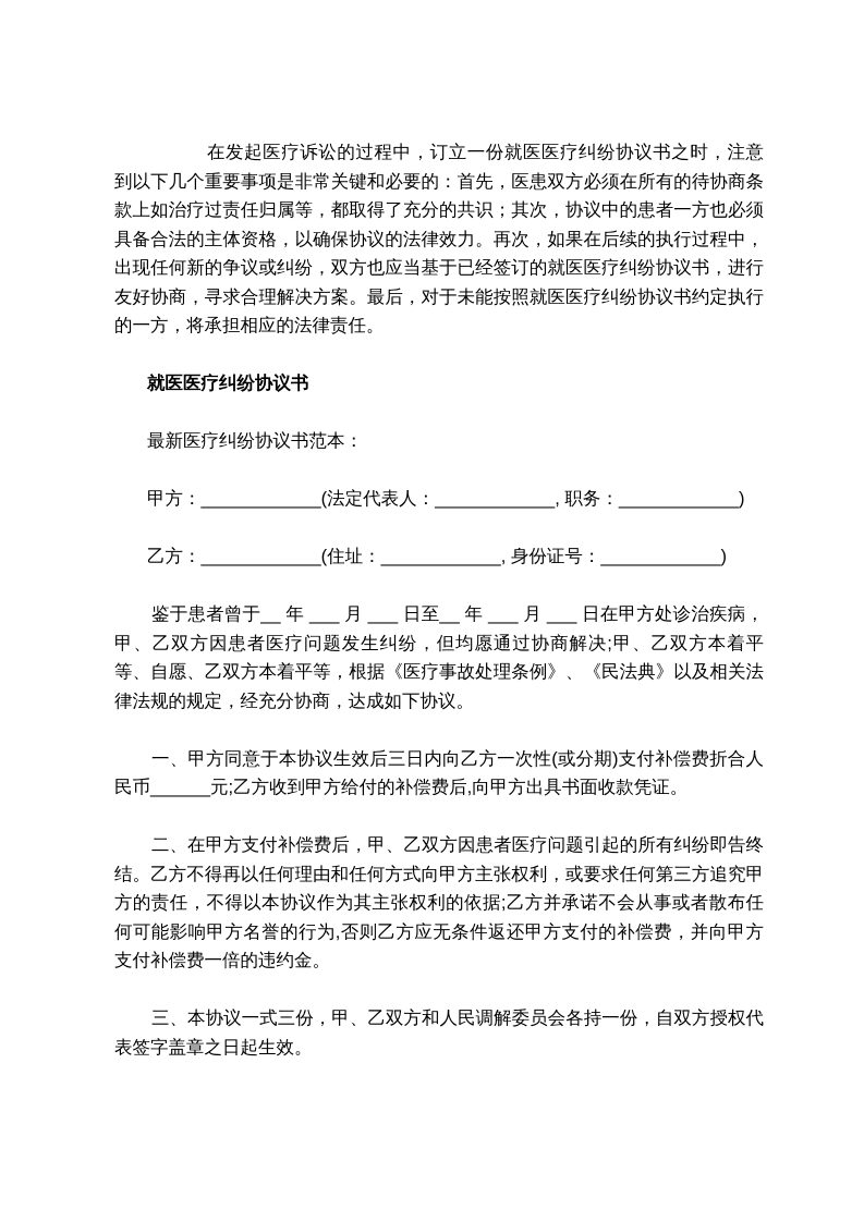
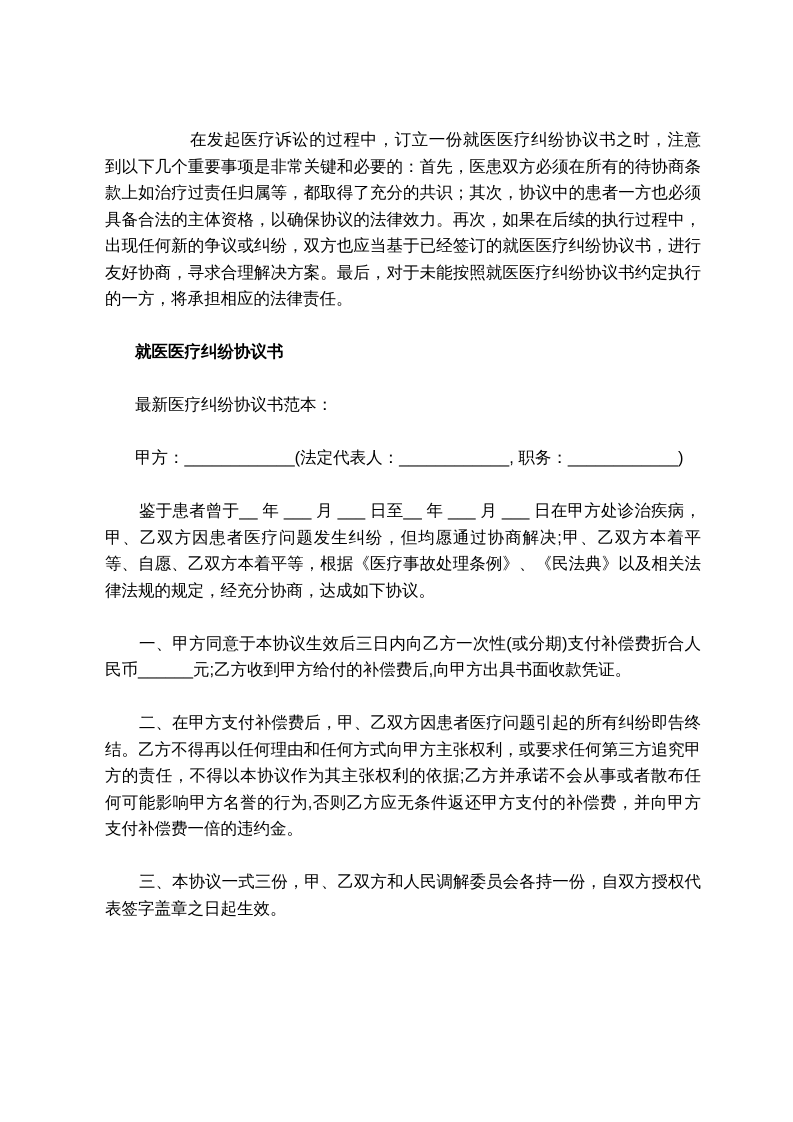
  在发起医疗诉讼的过程中，订立一份就医医疗纠纷协议书之时，注意到以下几个重要事项是非常关键和必要的：首先，医患双方必须在所有的待协商条款上如治疗过责任归属等，都取得了充分的共识；其次，协议中的患者一方也必须具备合法的主体资格，以确保协议的法律效力。再次，如果在后续的执行过程中，出现任何新的争议或纠纷，双方也应当基于已经签订的就医医疗纠纷协议书，进行友好协商，寻求合理解决方案。最后，对于未能按照就医医疗纠纷协议书约定执行的一方，将承担相应的法律责任。
  就医医疗纠纷协议书
  最新医疗纠纷协议书范本：
  甲方：____________(法定代表人：____________, 职务：____________)
- 乙方：____________(住址：____________, 身份证号：____________)
  鉴于患者曾于__ 年 ___ 月 ___ 日至__ 年 ___ 月 ___ 日在甲方处诊治疾病，甲、乙双方因患者医疗问题发生纠纷，但均愿通过协商解决;甲、乙双方本着平等、自愿、乙双方本着平等，根据《医疗事故处理条例》、《民法典》以及相关法律法规的规定，经充分协商，达成如下协议。
  一、甲方同意于本协议生效后三日内向乙方一次性(或分期)支付补偿费折合人民币______元;乙方收到甲方给付的补偿费后,向甲方出具书面收款凭证。
  二、在甲方支付补偿费后，甲、乙双方因患者医疗问题引起的所有纠纷即告终结。乙方不得再以任何理由和任何方式向甲方主张权利，或要求任何第三方追究甲方的责任，不得以本协议作为其主张权利的依据;乙方并承诺不会从事或者散布任何可能影响甲方名誉的行为,否则乙方应无条件返还甲方支付的补偿费，并向甲方支付补偿费一倍的违约金。
  三、本协议一式三份，甲、乙双方和人民调解委员会各持一份，自双方授权代表签字盖章之日起生效。
